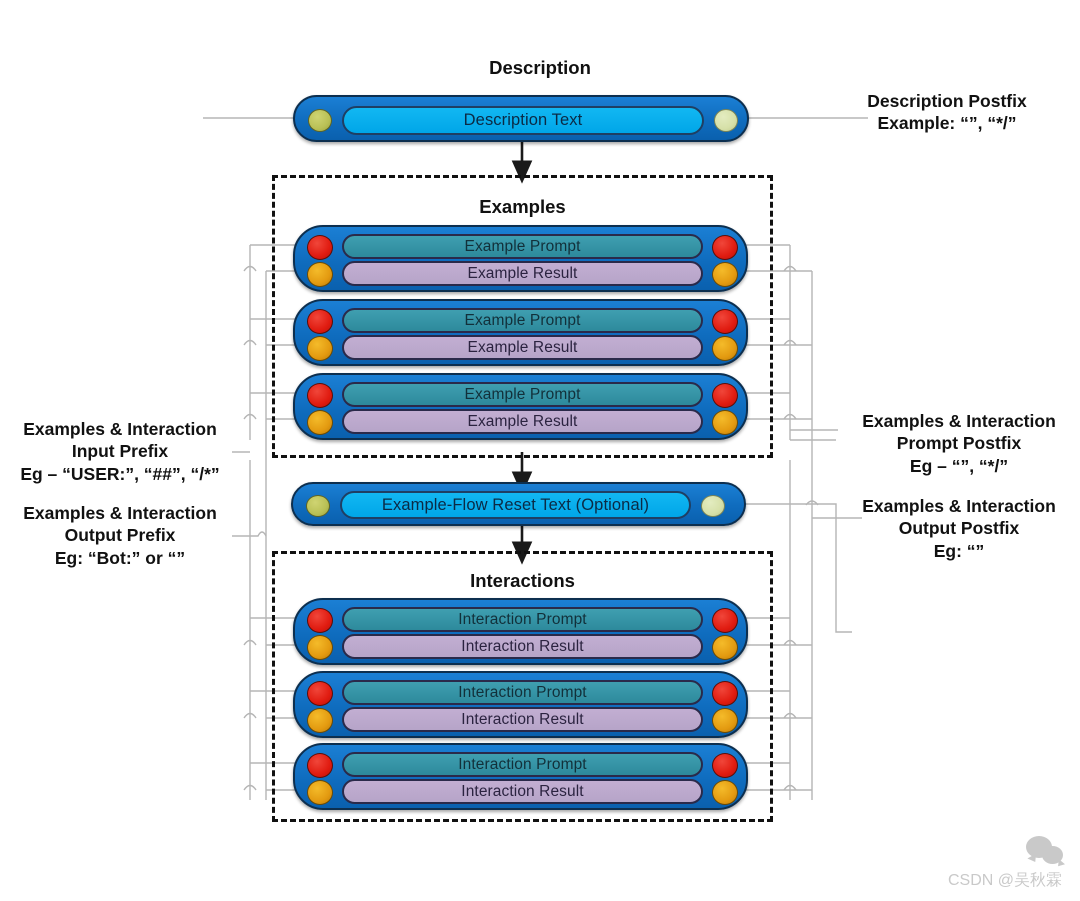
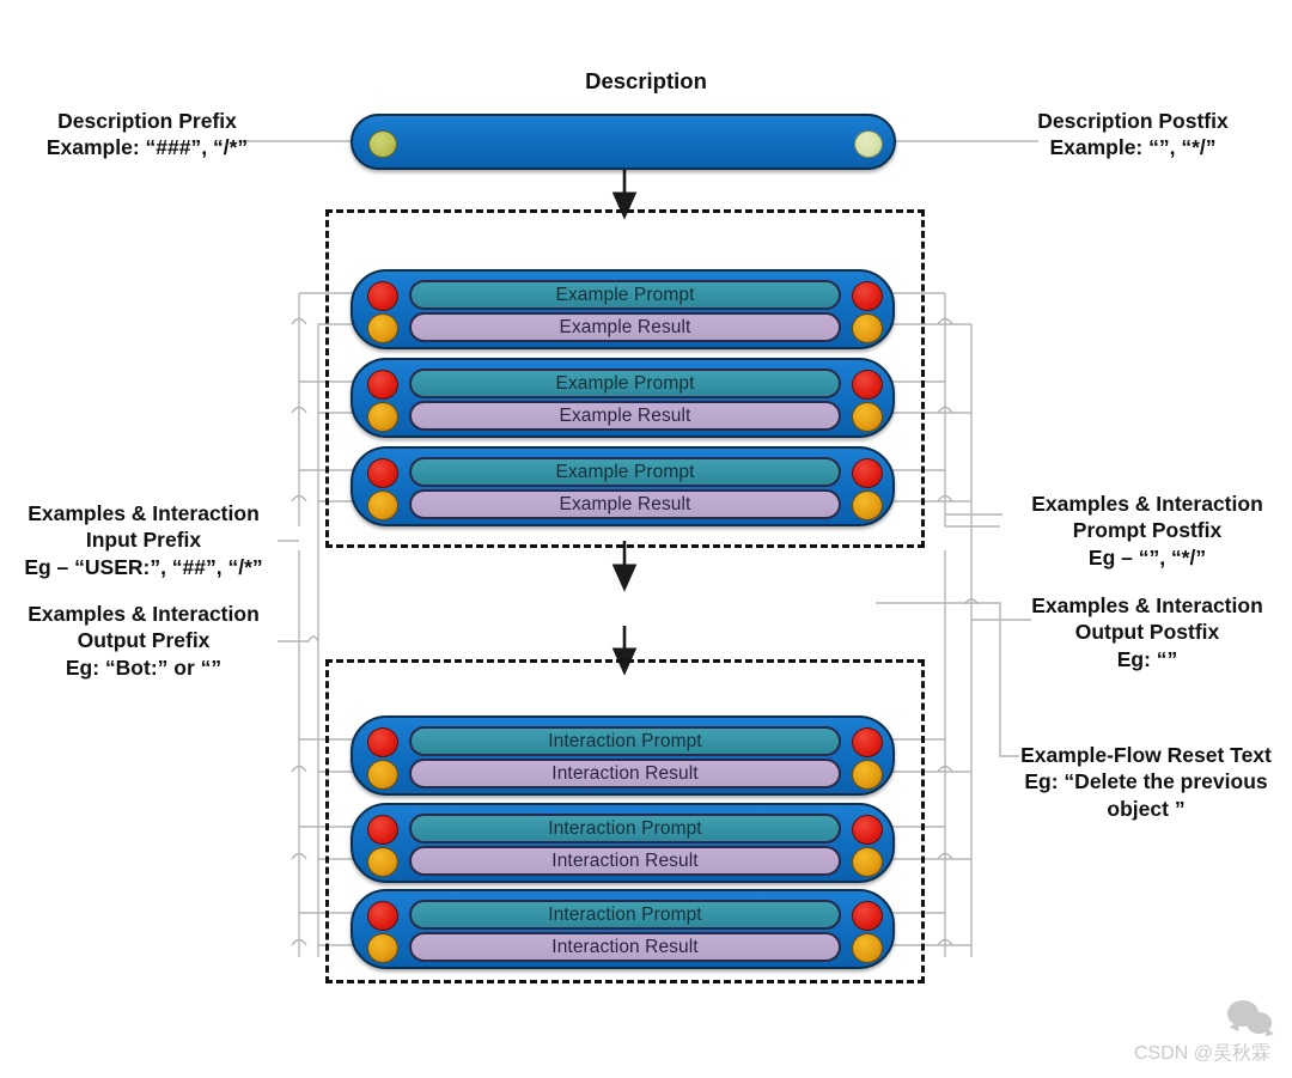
  Description
- Examples
- Interactions
- Description Text
  Example Prompt
  Example Result
  Example Prompt
  Example Result
  Example Prompt
  Example Result
- Example-Flow Reset Text (Optional)
  Interaction Prompt
  Interaction Result
  Interaction Prompt
  Interaction Result
  Interaction Prompt
  Interaction Result
+ Description Prefix
+ Example: “###”, “/*”
  Description Postfix
  Example: “”, “*/”
  Examples & Interaction
  Input Prefix
  Eg – “USER:”, “##”, “/*”
  Examples & Interaction
  Output Prefix
  Eg: “Bot:” or “”
  Examples & Interaction
  Prompt Postfix
  Eg – “”, “*/”
  Examples & Interaction
  Output Postfix
  Eg: “”
+ Example-Flow Reset Text
+ Eg: “Delete the previous
+ object ”
  CSDN @吴秋霖
